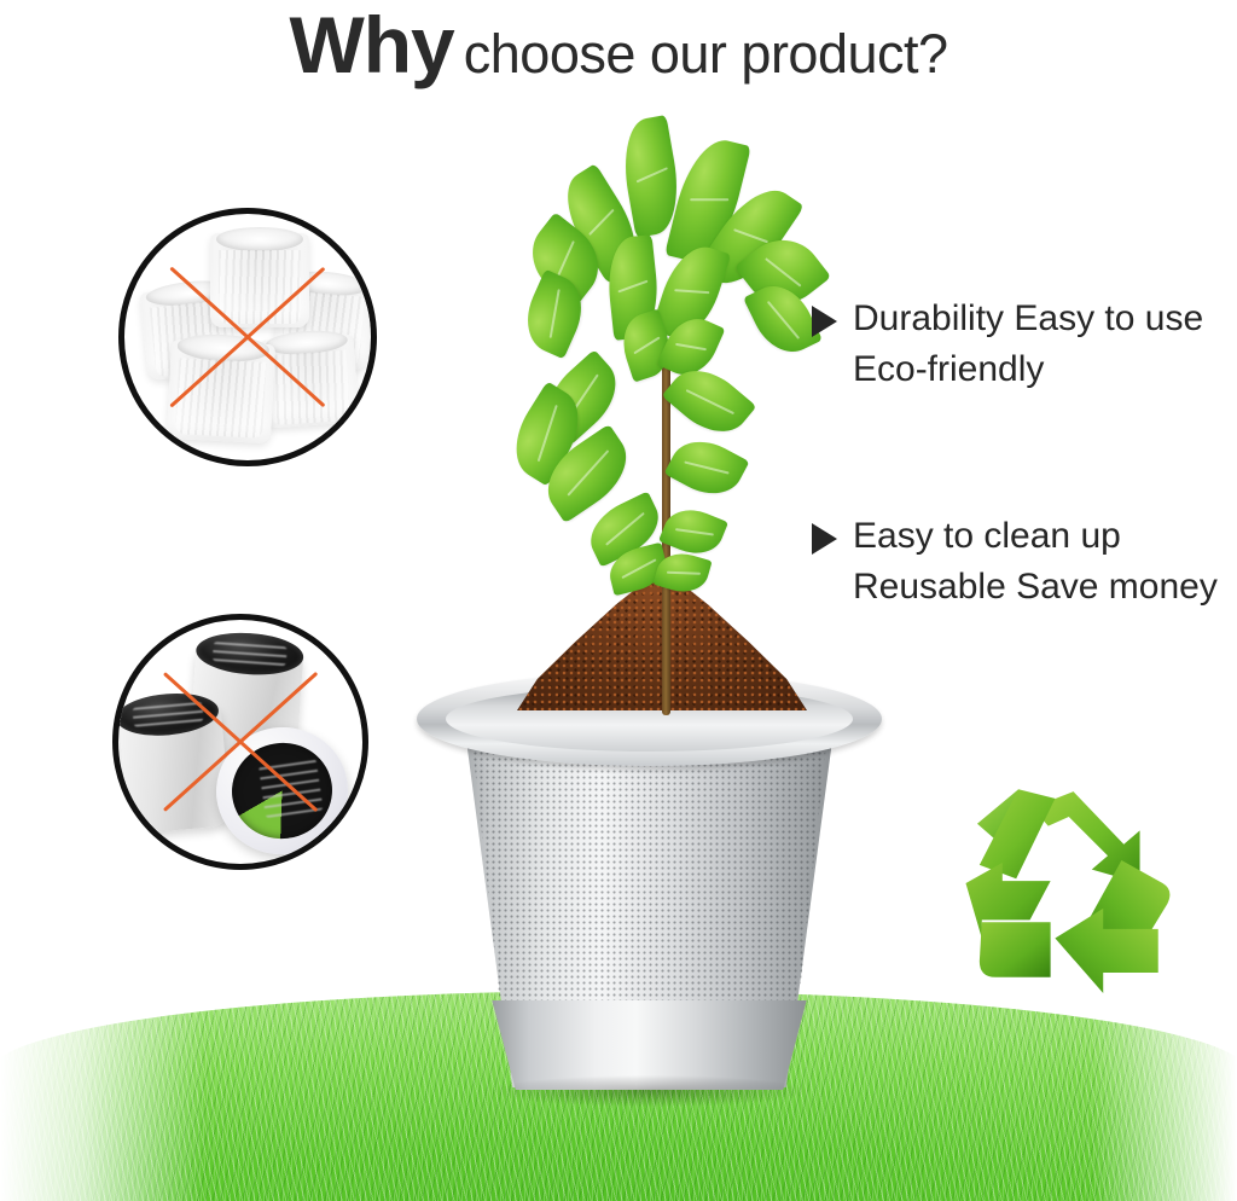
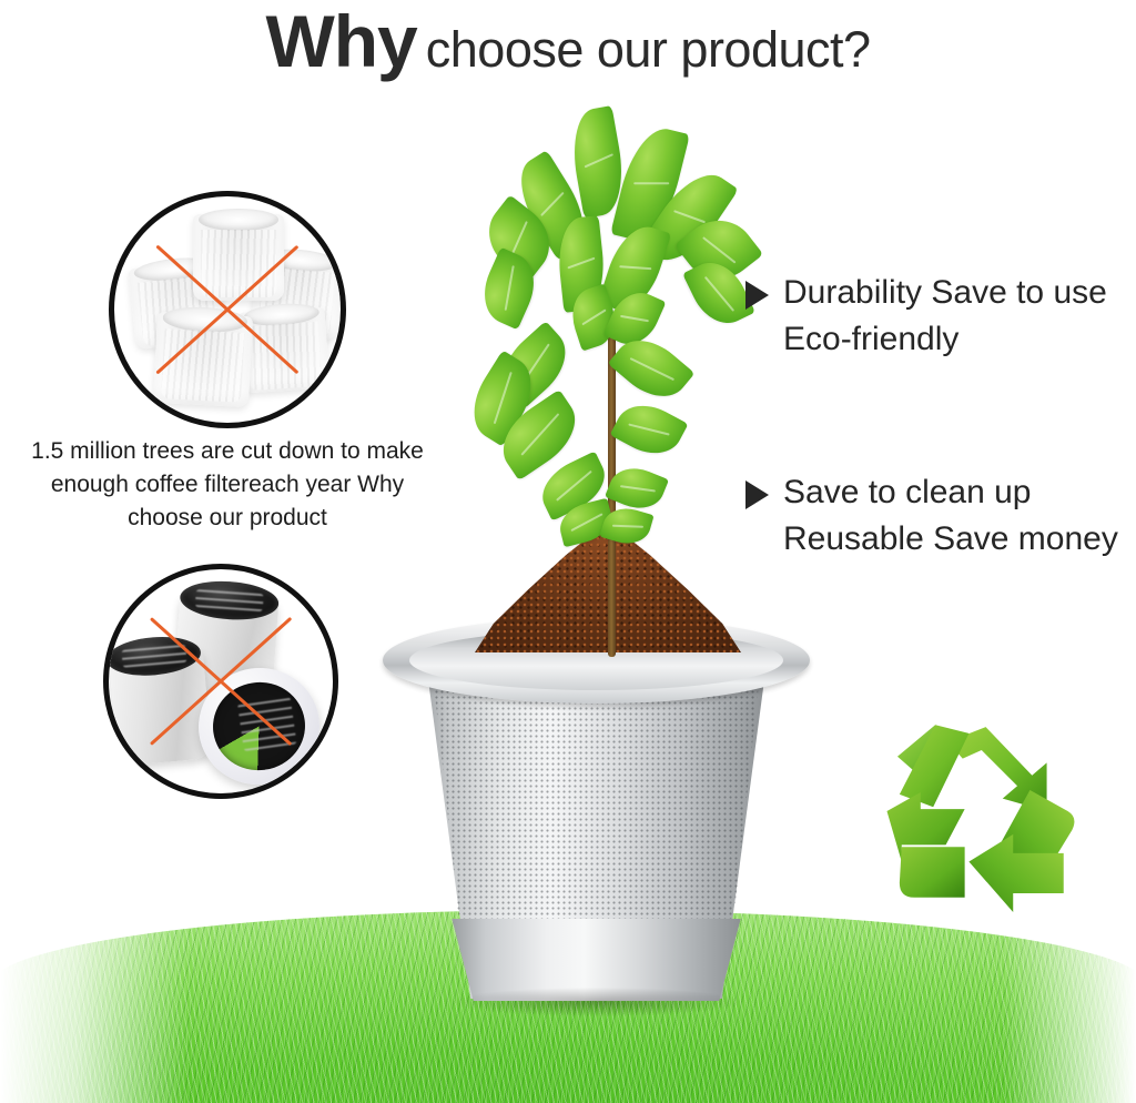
  Why choose our product?
+ 1.5 million trees are cut down to make enough coffee filtereach year Why choose our product
- Durability Easy to use Eco-friendly
+ Durability Save to use Eco-friendly
- Easy to clean up Reusable Save money
+ Save to clean up Reusable Save money
